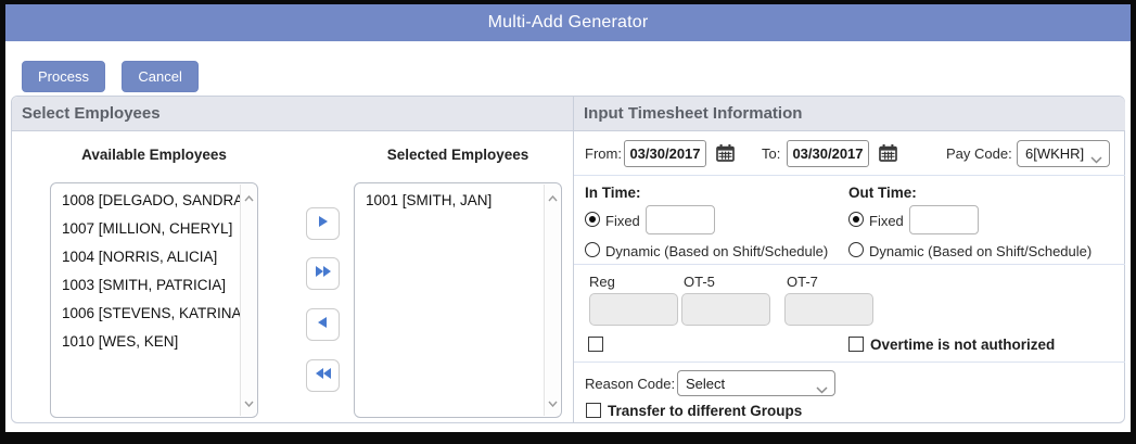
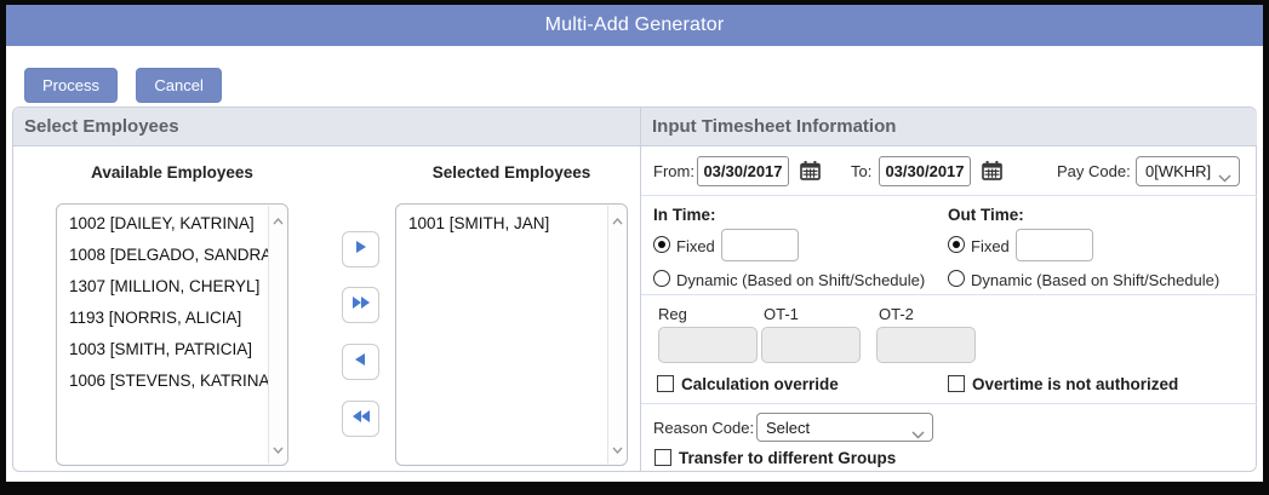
  Multi-Add Generator
  Process Cancel
  Select Employees
  Available Employees
  Selected Employees
+ 1002 [DAILEY, KATRINA]
  1008 [DELGADO, SANDRA
- 1007 [MILLION, CHERYL]
+ 1307 [MILLION, CHERYL]
- 1004 [NORRIS, ALICIA]
+ 1193 [NORRIS, ALICIA]
  1003 [SMITH, PATRICIA]
  1006 [STEVENS, KATRINA
- 1010 [WES, KEN]
  1001 [SMITH, JAN]
  Input Timesheet Information
  From:
  03/30/2017
  To:
  03/30/2017
  Pay Code:
- 6[WKHR]
+ 0[WKHR]
  In Time:
  Fixed
  Dynamic (Based on Shift/Schedule)
  Out Time:
  Fixed
  Dynamic (Based on Shift/Schedule)
  Reg
- OT-5
+ OT-1
- OT-7
+ OT-2
+ Calculation override
  Overtime is not authorized
  Reason Code:
  Select
  Transfer to different Groups
